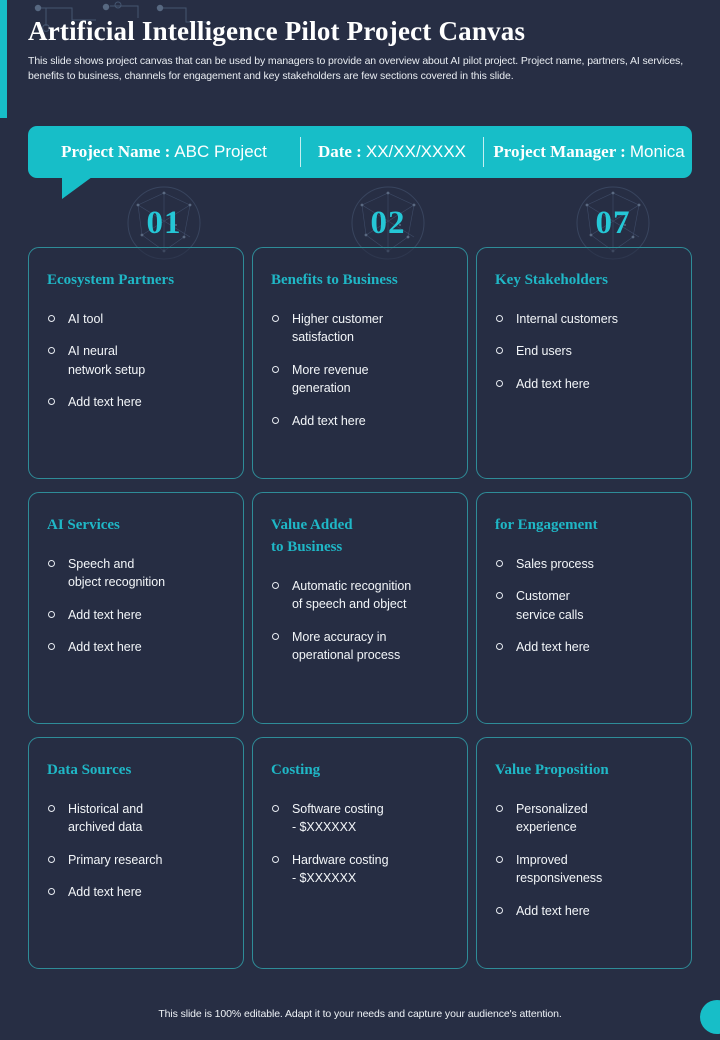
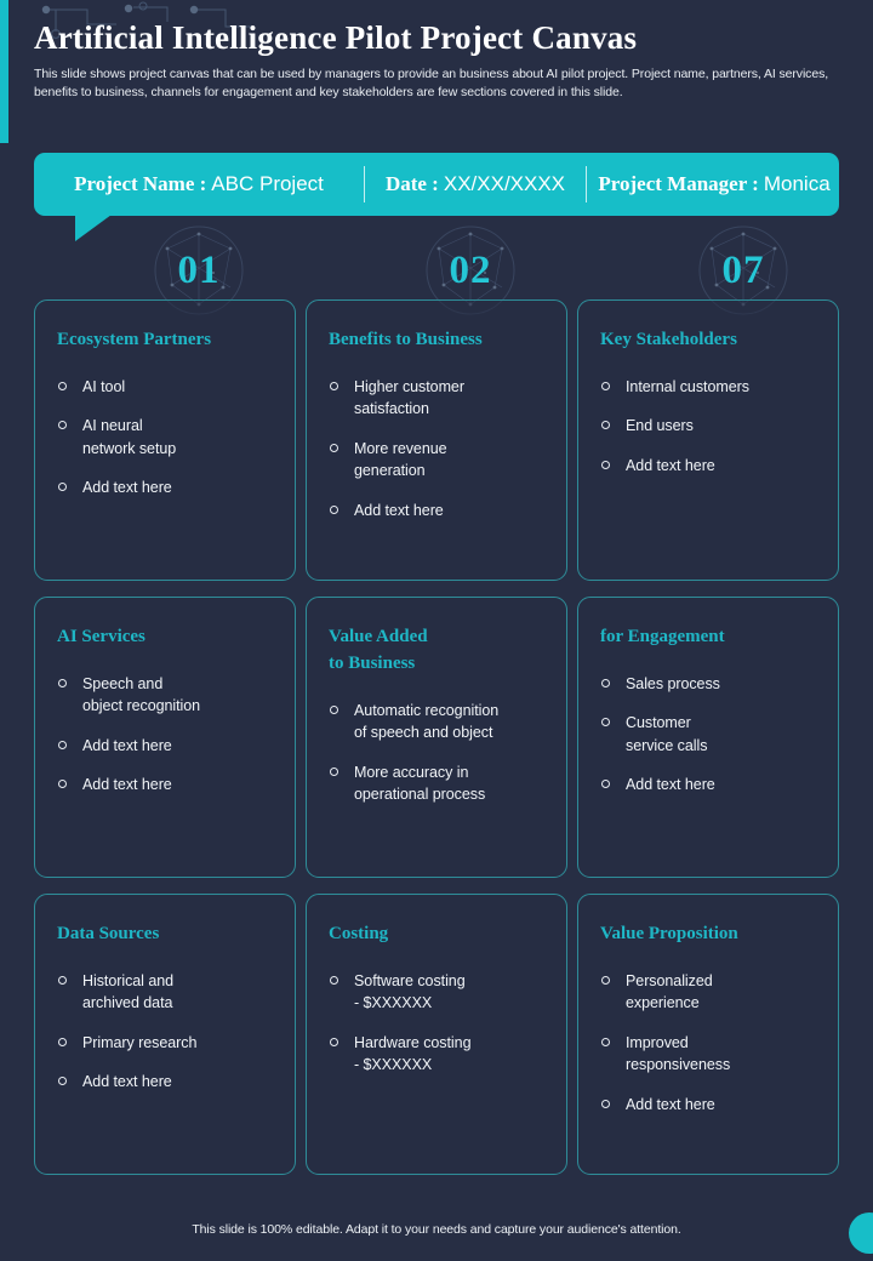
  Artificial Intelligence Pilot Project Canvas
- This slide shows project canvas that can be used by managers to provide an overview about AI pilot project. Project name, partners, AI services, benefits to business, channels for engagement and key stakeholders are few sections covered in this slide.
+ This slide shows project canvas that can be used by managers to provide an business about AI pilot project. Project name, partners, AI services, benefits to business, channels for engagement and key stakeholders are few sections covered in this slide.
  Project Name :
  ABC Project
  Date :
  XX/XX/XXXX
  Project Manager :
  Monica
  01
  02
  07
  Ecosystem Partners
  AI tool
  AI neural
  network setup
  Add text here
  Benefits to Business
  Higher customer
  satisfaction
  More revenue
  generation
  Add text here
  Key Stakeholders
  Internal customers
  End users
  Add text here
  AI Services
  Speech and
  object recognition
  Add text here
  Add text here
  Value Added
  to Business
  Automatic recognition
  of speech and object
  More accuracy in
  operational process
  for Engagement
  Sales process
  Customer
  service calls
  Add text here
  Data Sources
  Historical and
  archived data
  Primary research
  Add text here
  Costing
  Software costing
  - $XXXXXX
  Hardware costing
  - $XXXXXX
  Value Proposition
  Personalized
  experience
  Improved
  responsiveness
  Add text here
  This slide is 100% editable. Adapt it to your needs and capture your audience's attention.
